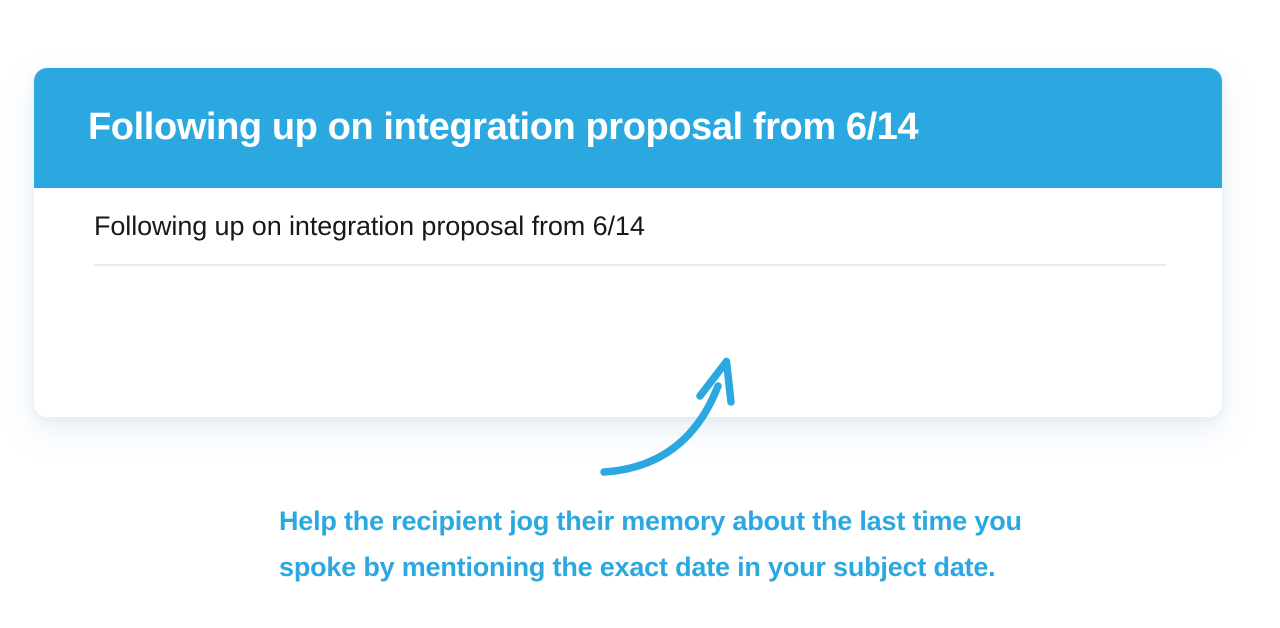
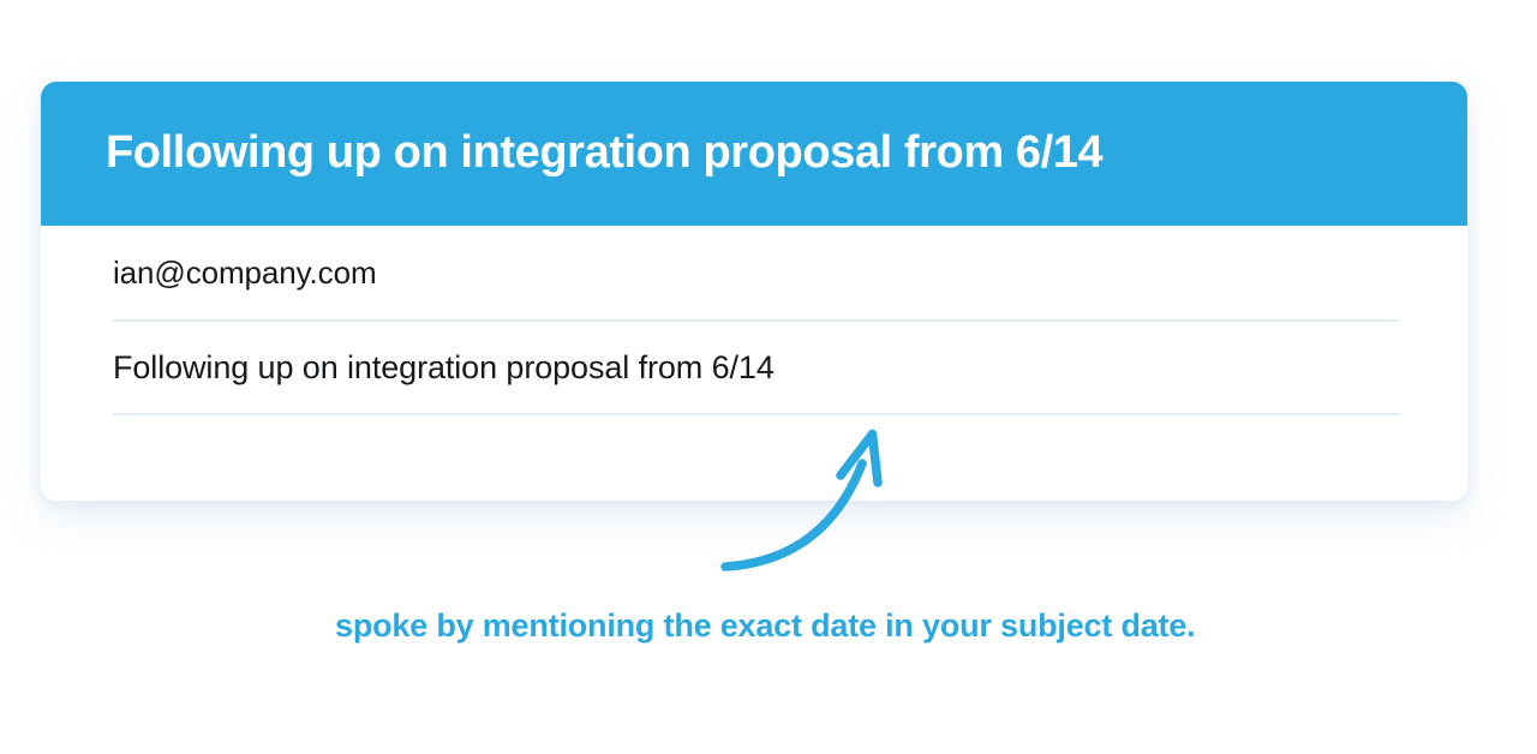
  Following up on integration proposal from 6/14
+ ian@company.com
  Following up on integration proposal from 6/14
- Help the recipient jog their memory about the last time you
  spoke by mentioning the exact date in your subject date.
